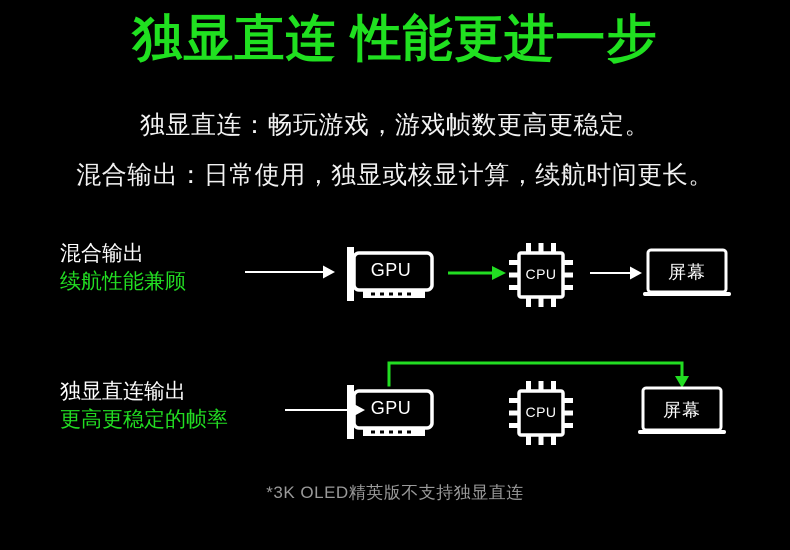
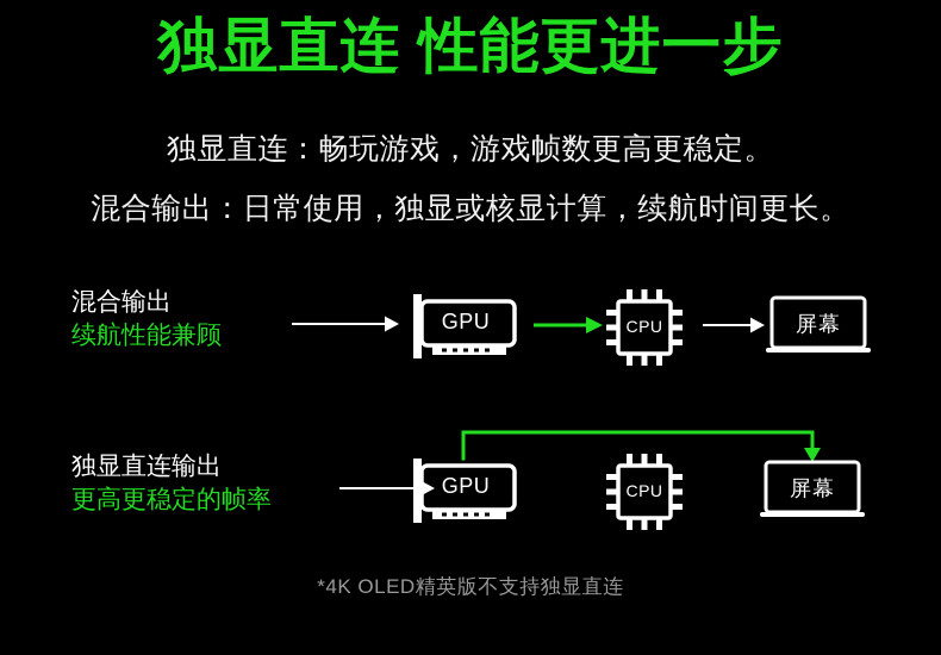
  独显直连 性能更进一步
  独显直连：畅玩游戏，游戏帧数更高更稳定。
  混合输出：日常使用，独显或核显计算，续航时间更长。
  混合输出
  续航性能兼顾
  GPU
  CPU
  屏幕
  独显直连输出
  更高更稳定的帧率
  GPU
  CPU
  屏幕
- *3K OLED精英版不支持独显直连
+ *4K OLED精英版不支持独显直连
